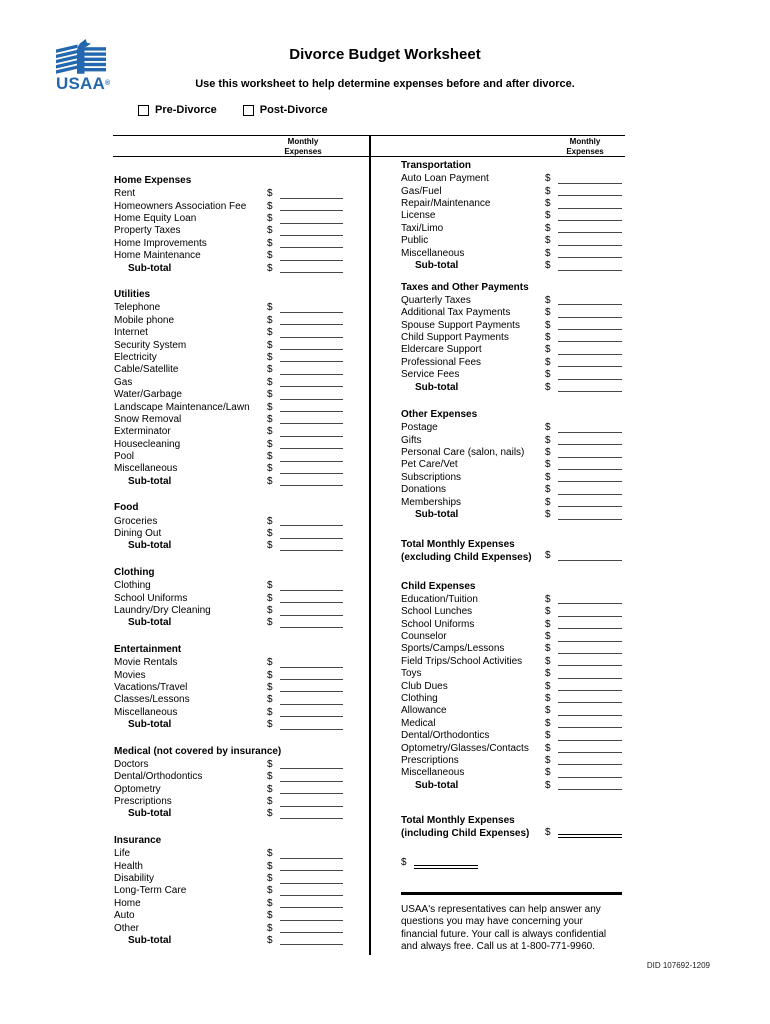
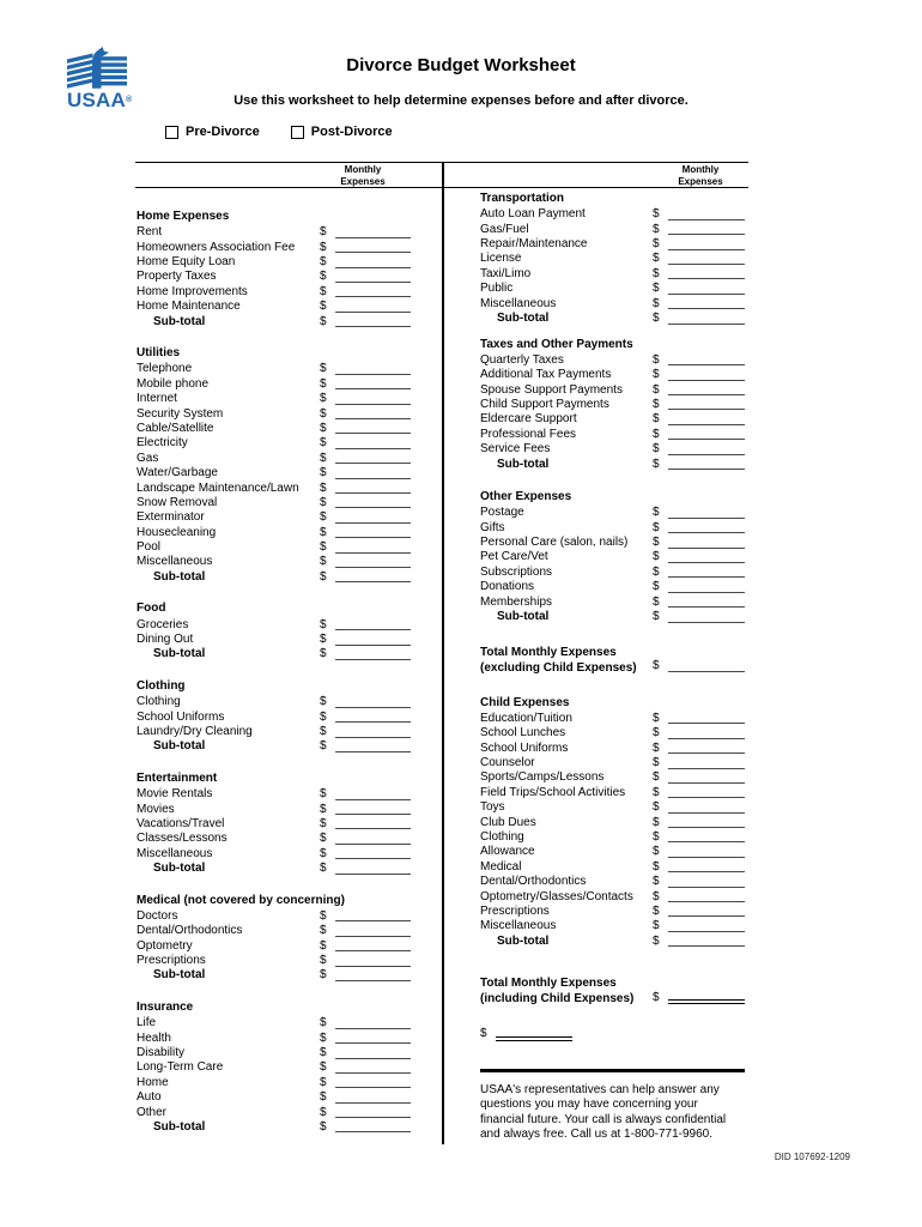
  USAA
  Divorce Budget Worksheet
  Use this worksheet to help determine expenses before and after divorce.
  Pre-Divorce
  Post-Divorce
  Monthly
  Expenses
  Monthly
  Expenses
  Home Expenses
  Rent
  $
  Homeowners Association Fee
  $
  Home Equity Loan
  $
  Property Taxes
  $
  Home Improvements
  $
  Home Maintenance
  $
  Sub-total
  $
  Utilities
  Telephone
  $
  Mobile phone
  $
  Internet
  $
  Security System
  $
- Electricity
+ Cable/Satellite
  $
- Cable/Satellite
+ Electricity
  $
  Gas
  $
  Water/Garbage
  $
  Landscape Maintenance/Lawn
  $
  Snow Removal
  $
  Exterminator
  $
  Housecleaning
  $
  Pool
  $
  Miscellaneous
  $
  Sub-total
  $
  Food
  Groceries
  $
  Dining Out
  $
  Sub-total
  $
  Clothing
  Clothing
  $
  School Uniforms
  $
  Laundry/Dry Cleaning
  $
  Sub-total
  $
  Entertainment
  Movie Rentals
  $
  Movies
  $
  Vacations/Travel
  $
  Classes/Lessons
  $
  Miscellaneous
  $
  Sub-total
  $
- Medical (not covered by insurance)
+ Medical (not covered by concerning)
  Doctors
  $
  Dental/Orthodontics
  $
  Optometry
  $
  Prescriptions
  $
  Sub-total
  $
  Insurance
  Life
  $
  Health
  $
  Disability
  $
  Long-Term Care
  $
  Home
  $
  Auto
  $
  Other
  $
  Sub-total
  $
  Transportation
  Auto Loan Payment
  $
  Gas/Fuel
  $
  Repair/Maintenance
  $
  License
  $
  Taxi/Limo
  $
  Public
  $
  Miscellaneous
  $
  Sub-total
  $
  Taxes and Other Payments
  Quarterly Taxes
  $
  Additional Tax Payments
  $
  Spouse Support Payments
  $
  Child Support Payments
  $
  Eldercare Support
  $
  Professional Fees
  $
  Service Fees
  $
  Sub-total
  $
  Other Expenses
  Postage
  $
  Gifts
  $
  Personal Care (salon, nails)
  $
  Pet Care/Vet
  $
  Subscriptions
  $
  Donations
  $
  Memberships
  $
  Sub-total
  $
  Total Monthly Expenses
  (excluding Child Expenses)
  $
  Child Expenses
  Education/Tuition
  $
  School Lunches
  $
  School Uniforms
  $
  Counselor
  $
  Sports/Camps/Lessons
  $
  Field Trips/School Activities
  $
  Toys
  $
  Club Dues
  $
  Clothing
  $
  Allowance
  $
  Medical
  $
  Dental/Orthodontics
  $
  Optometry/Glasses/Contacts
  $
  Prescriptions
  $
  Miscellaneous
  $
  Sub-total
  $
  Total Monthly Expenses
  (including Child Expenses)
  $
  $
  USAA's representatives can help answer any questions you may have concerning your financial future. Your call is always confidential and always free. Call us at 1-800-771-9960.
  DID 107692-1209
